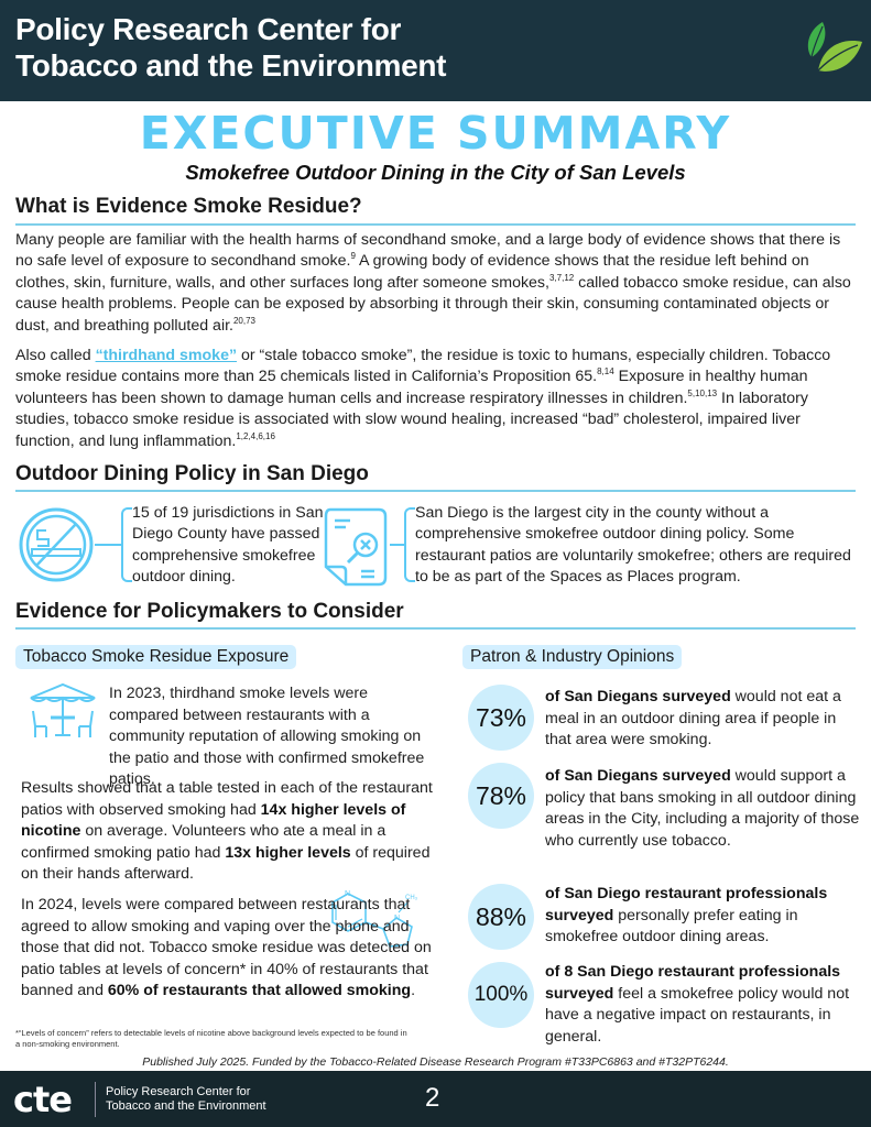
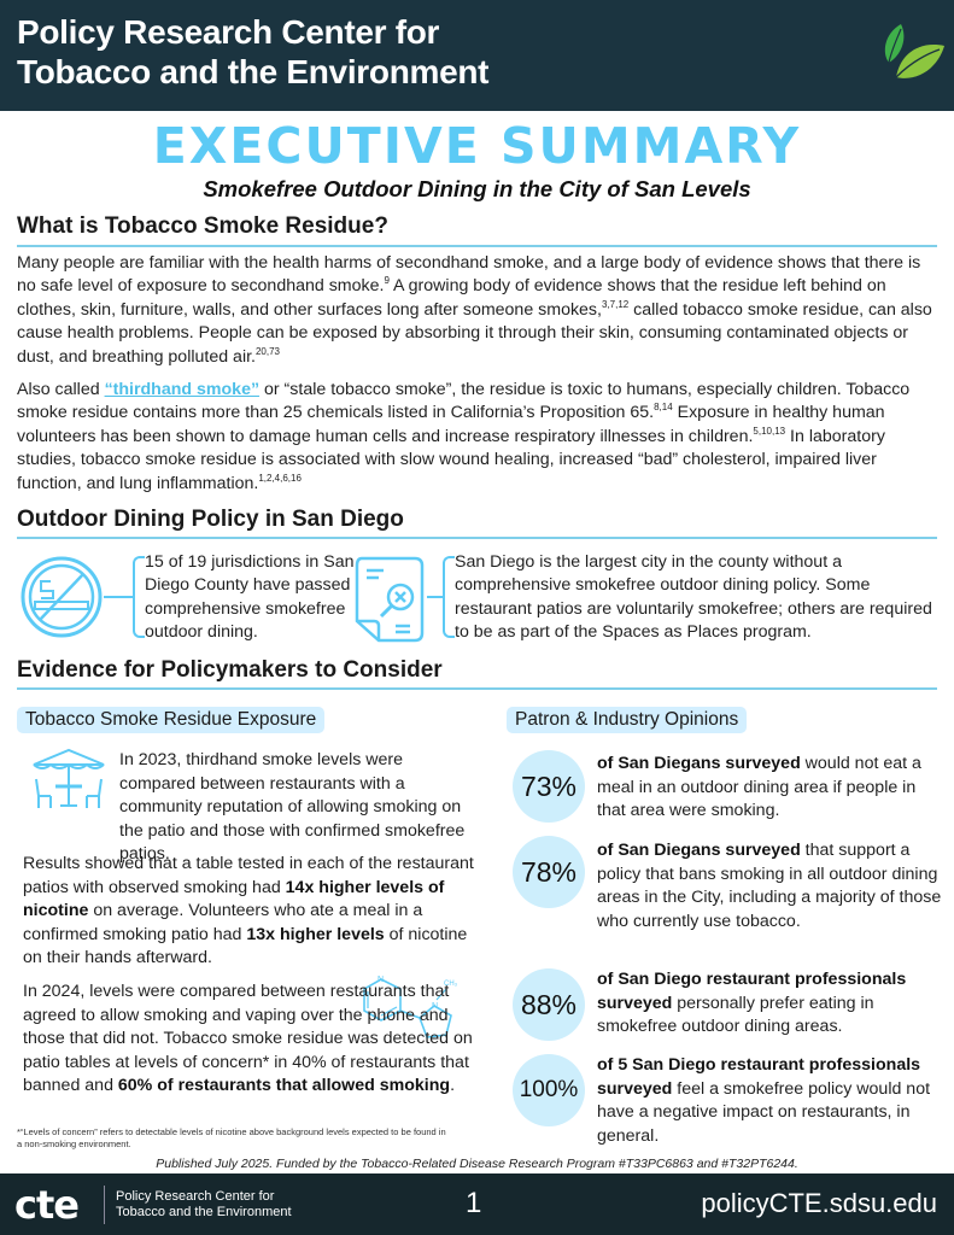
  Policy Research Center for
  Tobacco and the Environment
  EXECUTIVE SUMMARY
  Smokefree Outdoor Dining in the City of San Levels
- What is Evidence Smoke Residue?
+ What is Tobacco Smoke Residue?
  Many people are familiar with the health harms of secondhand smoke, and a large body of evidence shows that there is no safe level of exposure to secondhand smoke.9 A growing body of evidence shows that the residue left behind on clothes, skin, furniture, walls, and other surfaces long after someone smokes,3,7,12 called tobacco smoke residue, can also cause health problems. People can be exposed by absorbing it through their skin, consuming contaminated objects or dust, and breathing polluted air.20,73
  Also called “thirdhand smoke” or “stale tobacco smoke”, the residue is toxic to humans, especially children. Tobacco smoke residue contains more than 25 chemicals listed in California’s Proposition 65.8,14 Exposure in healthy human volunteers has been shown to damage human cells and increase respiratory illnesses in children.5,10,13 In laboratory studies, tobacco smoke residue is associated with slow wound healing, increased “bad” cholesterol, impaired liver function, and lung inflammation.1,2,4,6,16
  Outdoor Dining Policy in San Diego
  15 of 19 jurisdictions in San Diego County have passed comprehensive smokefree outdoor dining.
  San Diego is the largest city in the county without a comprehensive smokefree outdoor dining policy. Some restaurant patios are voluntarily smokefree; others are required to be as part of the Spaces as Places program.
  Evidence for Policymakers to Consider
  Tobacco Smoke Residue Exposure
  Patron & Industry Opinions
  In 2023, thirdhand smoke levels were compared between restaurants with a community reputation of allowing smoking on the patio and those with confirmed smokefree patios.
- Results showed that a table tested in each of the restaurant patios with observed smoking had 14x higher levels of nicotine on average. Volunteers who ate a meal in a confirmed smoking patio had 13x higher levels of required on their hands afterward.
+ Results showed that a table tested in each of the restaurant patios with observed smoking had 14x higher levels of nicotine on average. Volunteers who ate a meal in a confirmed smoking patio had 13x higher levels of nicotine on their hands afterward.
  In 2024, levels were compared between restaurants that agreed to allow smoking and vaping over the phone and those that did not. Tobacco smoke residue was detected on patio tables at levels of concern* in 40% of restaurants that banned and 60% of restaurants that allowed smoking.
  *“Levels of concern” refers to detectable levels of nicotine above background levels expected to be found in a non-smoking environment.
  73%
  of San Diegans surveyed would not eat a meal in an outdoor dining area if people in that area were smoking.
  78%
- of San Diegans surveyed would support a policy that bans smoking in all outdoor dining areas in the City, including a majority of those who currently use tobacco.
+ of San Diegans surveyed that support a policy that bans smoking in all outdoor dining areas in the City, including a majority of those who currently use tobacco.
  88%
  of San Diego restaurant professionals surveyed personally prefer eating in smokefree outdoor dining areas.
  100%
- of 8 San Diego restaurant professionals surveyed feel a smokefree policy would not have a negative impact on restaurants, in general.
+ of 5 San Diego restaurant professionals surveyed feel a smokefree policy would not have a negative impact on restaurants, in general.
  Published July 2025. Funded by the Tobacco-Related Disease Research Program #T33PC6863 and #T32PT6244.
  cte
  Policy Research Center for
  Tobacco and the Environment
- 2
+ 1
+ policyCTE.sdsu.edu
